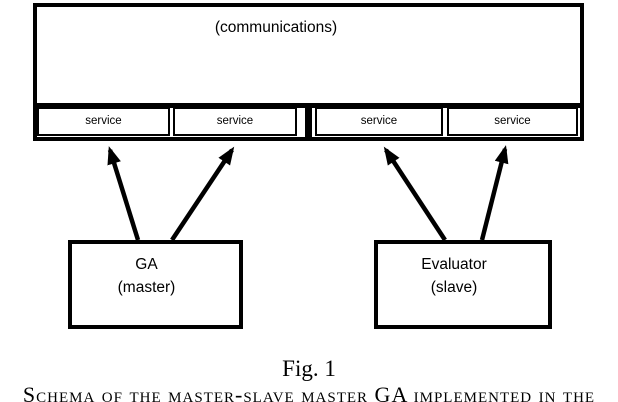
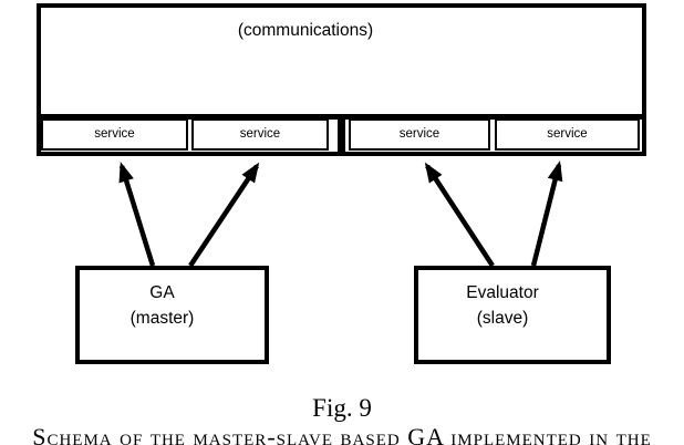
  (communications)
  service
  service
  service
  service
  GA
  (master)
  Evaluator
  (slave)
- Fig. 1
+ Fig. 9
- Schema of the master-slave master GA implemented in the
+ Schema of the master-slave based GA implemented in the
